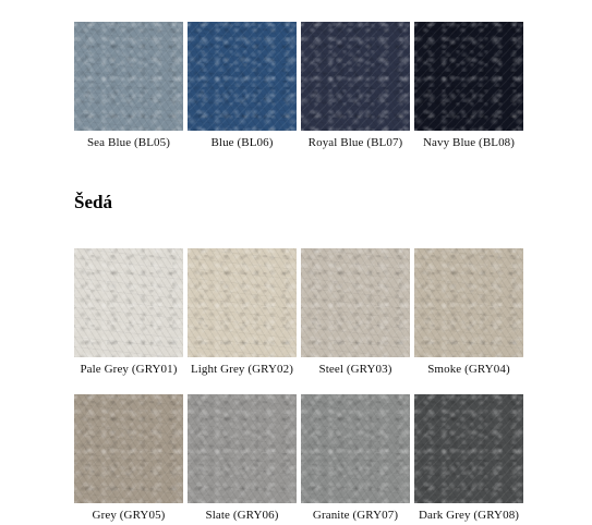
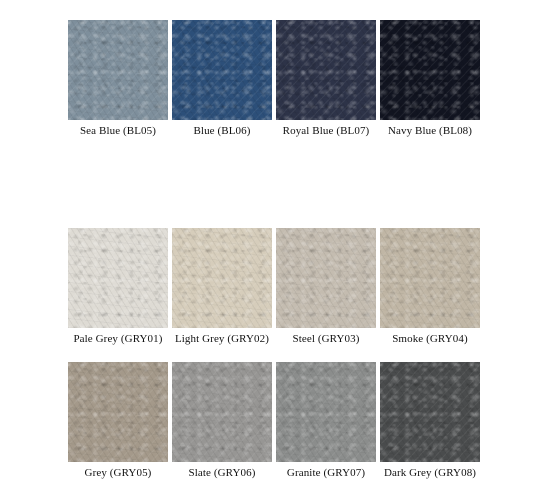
  Sea Blue (BL05)
  Blue (BL06)
  Royal Blue (BL07)
  Navy Blue (BL08)
- Šedá
  Pale Grey (GRY01)
  Light Grey (GRY02)
  Steel (GRY03)
  Smoke (GRY04)
  Grey (GRY05)
  Slate (GRY06)
  Granite (GRY07)
  Dark Grey (GRY08)
